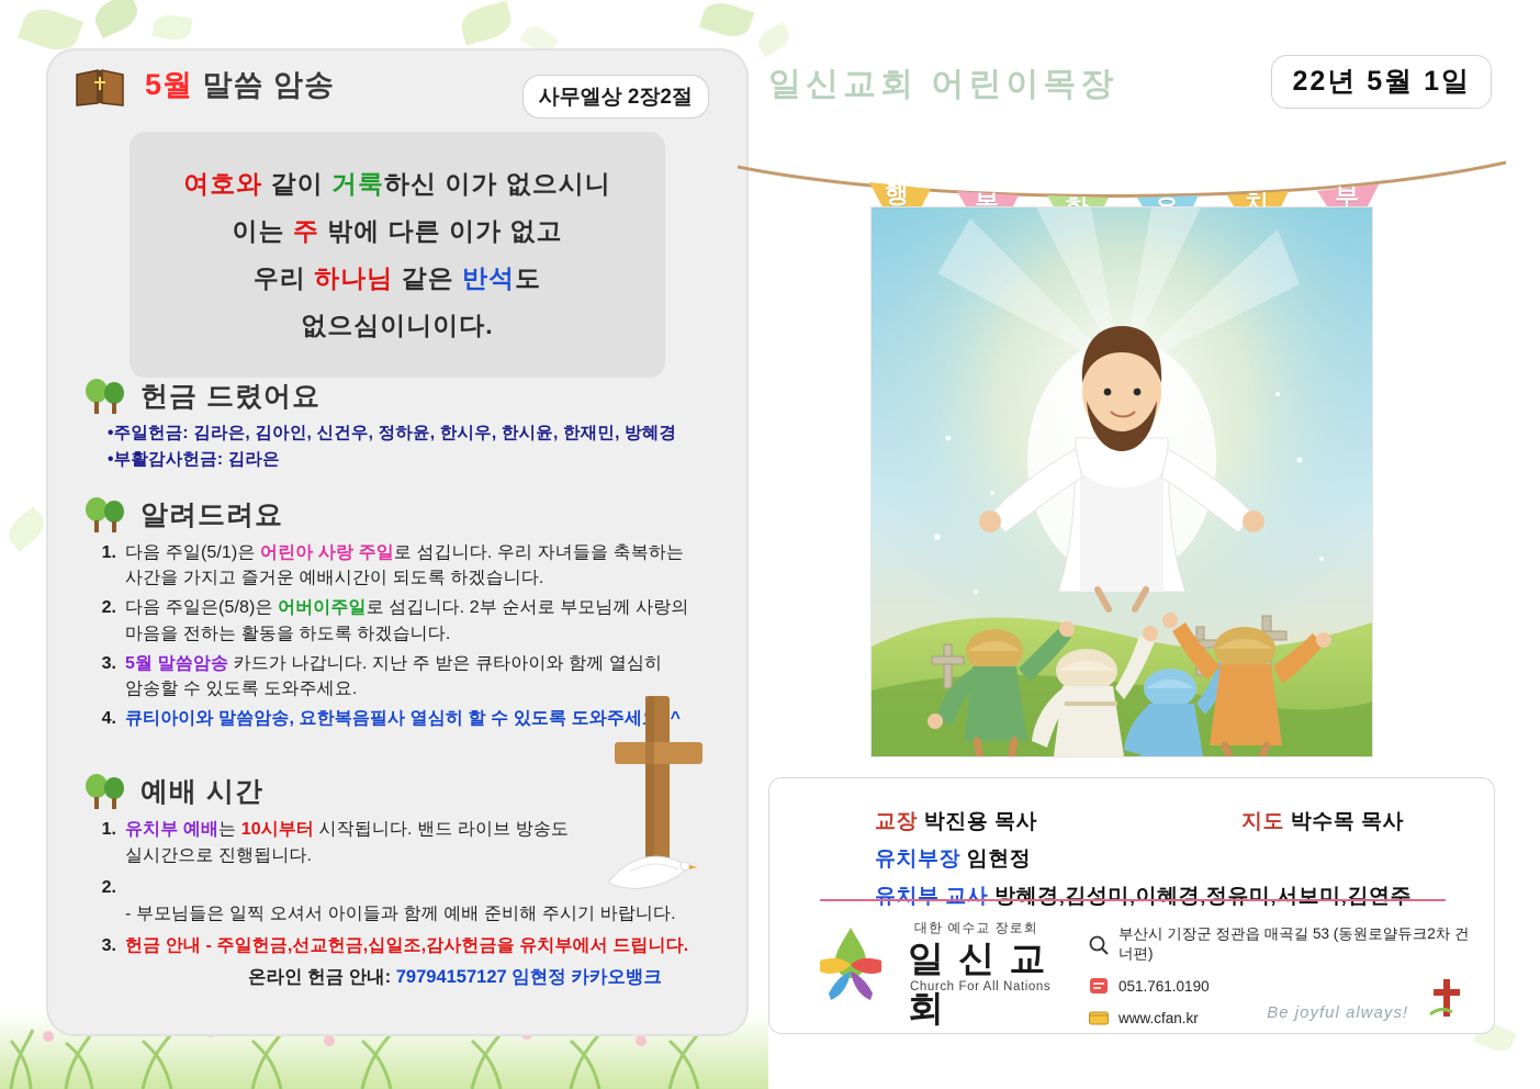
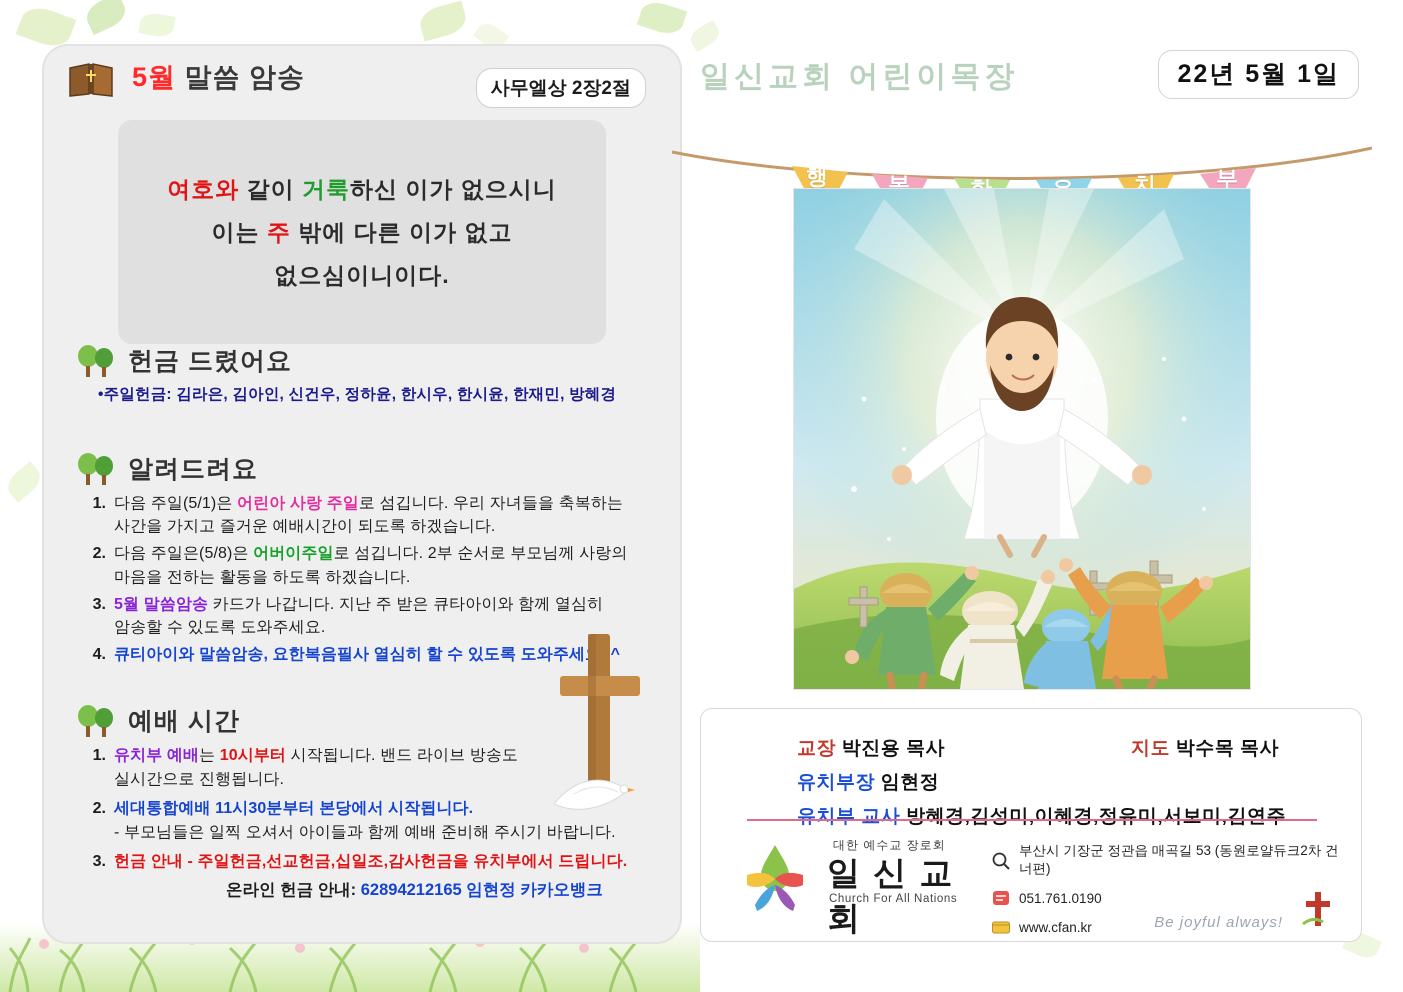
  5월 말씀 암송
  사무엘상 2장2절
  여호와 같이 거룩하신 이가 없으시니
  이는 주 밖에 다른 이가 없고
- 우리 하나님 같은 반석도
  없으심이니이다.
  헌금 드렸어요
  •주일헌금: 김라은, 김아인, 신건우, 정하윤, 한시우, 한시윤, 한재민, 방혜경
- •부활감사헌금: 김라은
  알려드려요
  1.
  다음 주일(5/1)은 어린아 사랑 주일로 섬깁니다. 우리 자녀들을 축복하는
  사간을 가지고 즐거운 예배시간이 되도록 하겠습니다.
  2.
  다음 주일은(5/8)은 어버이주일로 섬깁니다. 2부 순서로 부모님께 사랑의
  마음을 전하는 활동을 하도록 하겠습니다.
  3.
  5월 말씀암송 카드가 나갑니다. 지난 주 받은 큐타아이와 함께 열심히
  암송할 수 있도록 도와주세요.
  4.
  큐티아이와 말씀암송, 요한복음필사 열심히 할 수 있도록 도와주세^
  예배 시간
  1.
  유치부 예배는 10시부터 시작됩니다. 밴드 라이브 방송도
  실시간으로 진행됩니다.
  2.
+ 세대통합예배 11시30분부터 본당에서 시작됩니다.
  - 부모님들은 일찍 오셔서 아이들과 함께 예배 준비해 주시기 바랍니다.
  3.
  헌금 안내 - 주일헌금,선교헌금,십일조,감사헌금을 유치부에서 드립니다.
- 온라인 헌금 안내: 79794157127 임현정 카카오뱅크
+ 온라인 헌금 안내: 62894212165 임현정 카카오뱅크
  일신교회 어린이목장
  22년 5월 1일
  행
  복
  치
  부
  교장 박진용 목사
  지도 박수목 목사
  유치부장 임현정
  유치부 교사 방혜경,김성미,이혜경,정유미,서보미,김연주
  대한 예수교 장로회
  일 신 교 회
  Church For All Nations
  부산시 기장군 정관읍 매곡길 53 (동원로얄듀크2차 건너편)
  051.761.0190
  www.cfan.kr
  Be joyful always!
